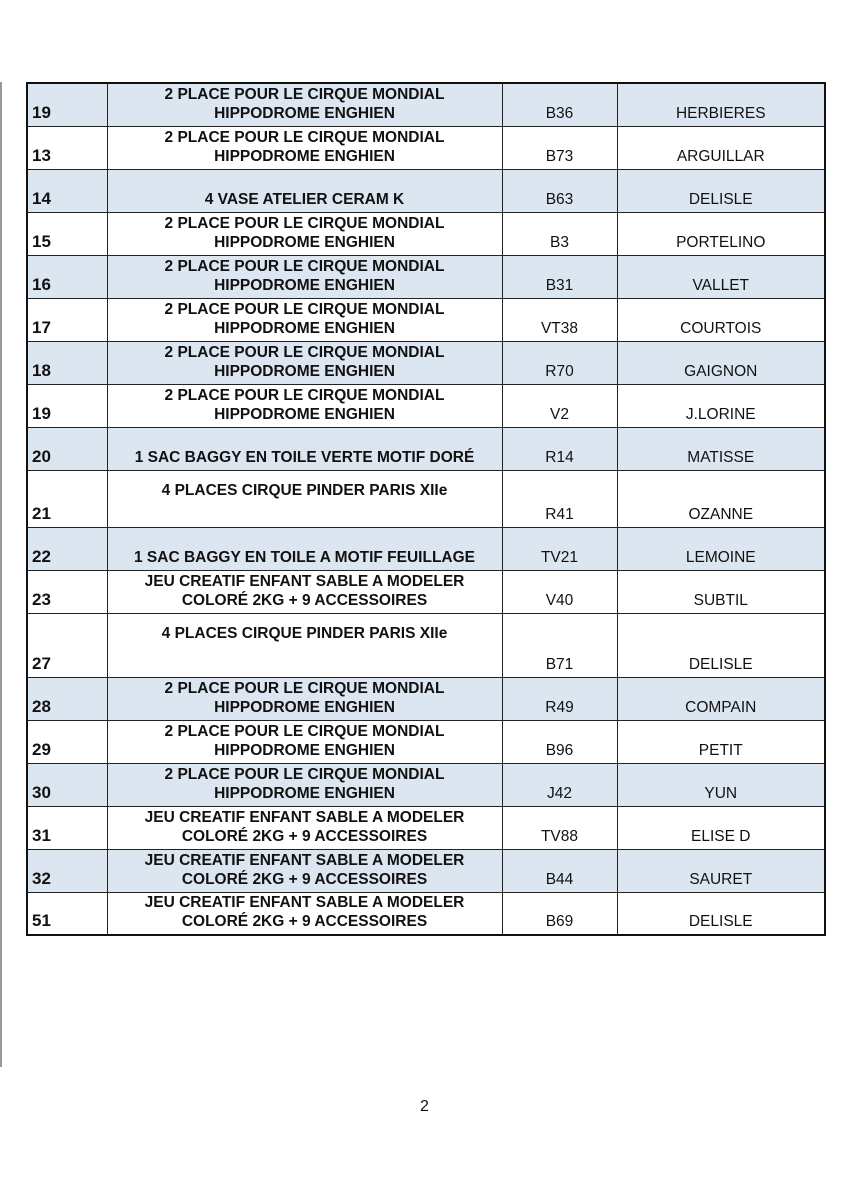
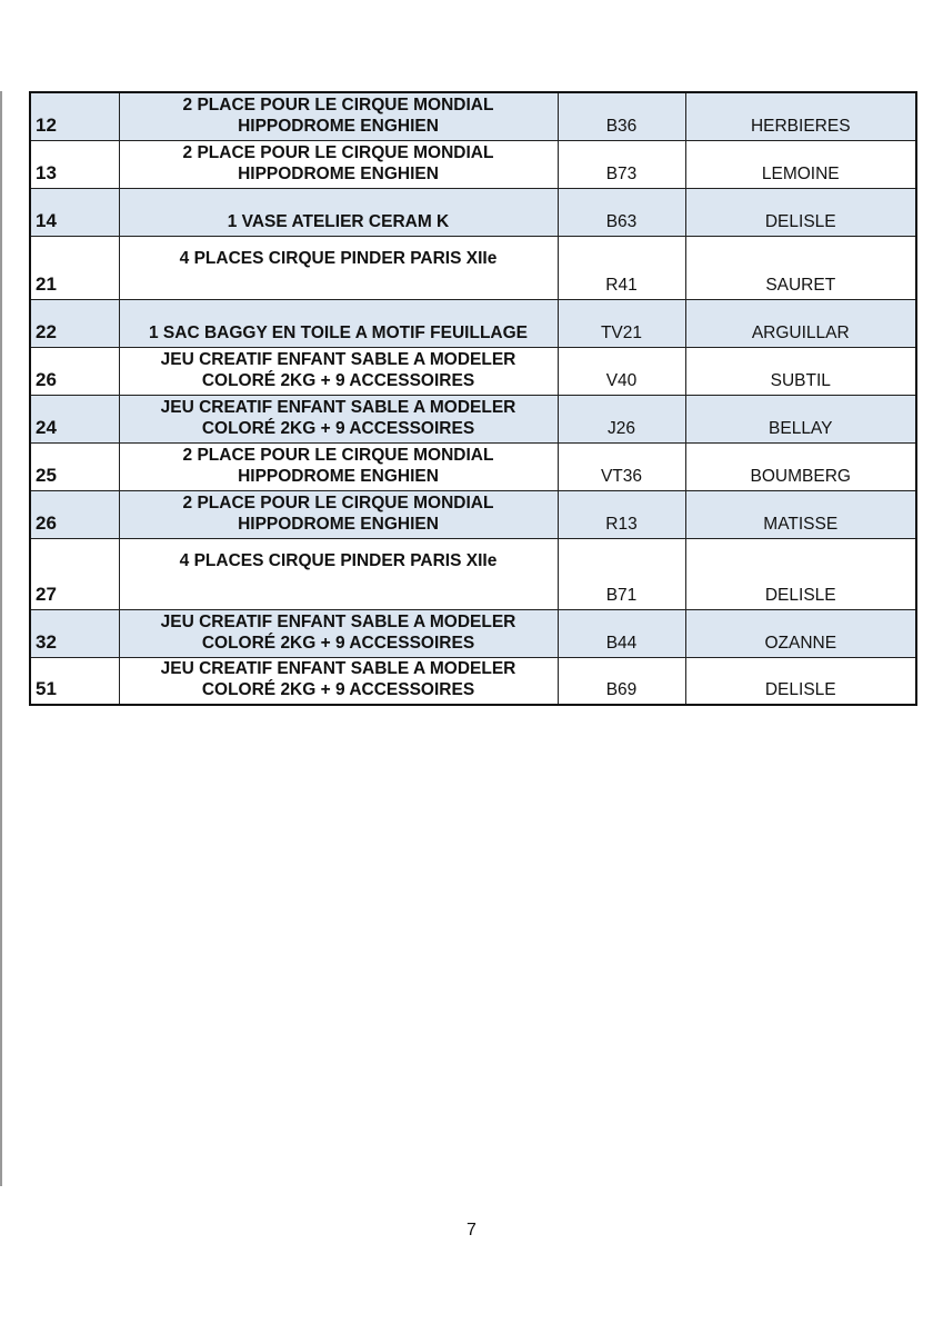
- 19	2 PLACE POUR LE CIRQUE MONDIALHIPPODROME ENGHIEN	B36	HERBIERES
+ 12	2 PLACE POUR LE CIRQUE MONDIALHIPPODROME ENGHIEN	B36	HERBIERES
- 13	2 PLACE POUR LE CIRQUE MONDIALHIPPODROME ENGHIEN	B73	ARGUILLAR
+ 13	2 PLACE POUR LE CIRQUE MONDIALHIPPODROME ENGHIEN	B73	LEMOINE
- 14	4 VASE ATELIER CERAM K	B63	DELISLE
+ 14	1 VASE ATELIER CERAM K	B63	DELISLE
- 15	2 PLACE POUR LE CIRQUE MONDIALHIPPODROME ENGHIEN	B3	PORTELINO
- 16	2 PLACE POUR LE CIRQUE MONDIALHIPPODROME ENGHIEN	B31	VALLET
- 17	2 PLACE POUR LE CIRQUE MONDIALHIPPODROME ENGHIEN	VT38	COURTOIS
- 18	2 PLACE POUR LE CIRQUE MONDIALHIPPODROME ENGHIEN	R70	GAIGNON
- 19	2 PLACE POUR LE CIRQUE MONDIALHIPPODROME ENGHIEN	V2	J.LORINE
- 20	1 SAC BAGGY EN TOILE VERTE MOTIF DORÉ	R14	MATISSE
- 21	4 PLACES CIRQUE PINDER PARIS XIIe	R41	OZANNE
+ 21	4 PLACES CIRQUE PINDER PARIS XIIe	R41	SAURET
- 22	1 SAC BAGGY EN TOILE A MOTIF FEUILLAGE	TV21	LEMOINE
+ 22	1 SAC BAGGY EN TOILE A MOTIF FEUILLAGE	TV21	ARGUILLAR
- 23	JEU CREATIF ENFANT SABLE A MODELERCOLORÉ 2KG + 9 ACCESSOIRES	V40	SUBTIL
+ 26	JEU CREATIF ENFANT SABLE A MODELERCOLORÉ 2KG + 9 ACCESSOIRES	V40	SUBTIL
+ 24	JEU CREATIF ENFANT SABLE A MODELERCOLORÉ 2KG + 9 ACCESSOIRES	J26	BELLAY
+ 25	2 PLACE POUR LE CIRQUE MONDIALHIPPODROME ENGHIEN	VT36	BOUMBERG
+ 26	2 PLACE POUR LE CIRQUE MONDIALHIPPODROME ENGHIEN	R13	MATISSE
  27	4 PLACES CIRQUE PINDER PARIS XIIe	B71	DELISLE
- 28	2 PLACE POUR LE CIRQUE MONDIALHIPPODROME ENGHIEN	R49	COMPAIN
- 29	2 PLACE POUR LE CIRQUE MONDIALHIPPODROME ENGHIEN	B96	PETIT
- 30	2 PLACE POUR LE CIRQUE MONDIALHIPPODROME ENGHIEN	J42	YUN
- 31	JEU CREATIF ENFANT SABLE A MODELERCOLORÉ 2KG + 9 ACCESSOIRES	TV88	ELISE D
- 32	JEU CREATIF ENFANT SABLE A MODELERCOLORÉ 2KG + 9 ACCESSOIRES	B44	SAURET
+ 32	JEU CREATIF ENFANT SABLE A MODELERCOLORÉ 2KG + 9 ACCESSOIRES	B44	OZANNE
  51	JEU CREATIF ENFANT SABLE A MODELERCOLORÉ 2KG + 9 ACCESSOIRES	B69	DELISLE
- 2
+ 7
